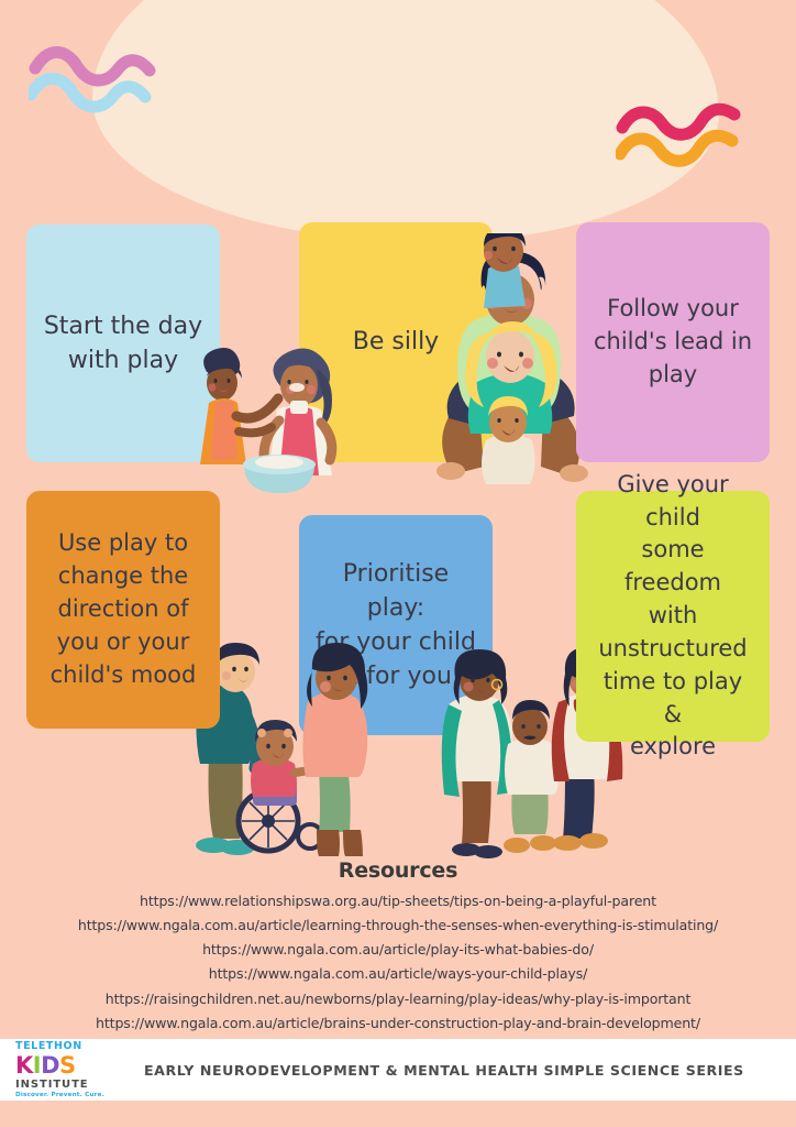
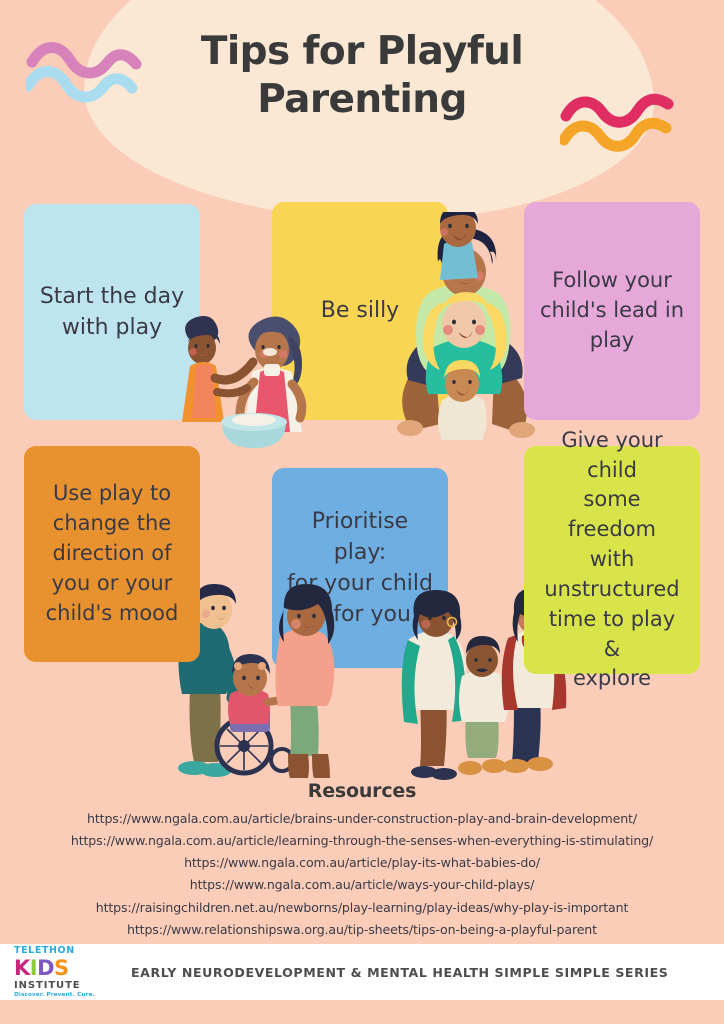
+ Tips for Playful
+ Parenting
  Start the day
  with play
  Be silly
  Follow your
  child's lead in
  play
  Use play to
  change the
  direction of
  you or your
  child's mood
  Prioritise play:
  for your child
  for you
  Give your child
  some freedom
  with
  unstructured
  time to play &
  explore
  Resources
- https://www.relationshipswa.org.au/tip-sheets/tips-on-being-a-playful-parent
+ https://www.ngala.com.au/article/brains-under-construction-play-and-brain-development/
  https://www.ngala.com.au/article/learning-through-the-senses-when-everything-is-stimulating/
  https://www.ngala.com.au/article/play-its-what-babies-do/
  https://www.ngala.com.au/article/ways-your-child-plays/
  https://raisingchildren.net.au/newborns/play-learning/play-ideas/why-play-is-important
- https://www.ngala.com.au/article/brains-under-construction-play-and-brain-development/
+ https://www.relationshipswa.org.au/tip-sheets/tips-on-being-a-playful-parent
  TELETHON
  KIDS
  INSTITUTE
- EARLY NEURODEVELOPMENT & MENTAL HEALTH SIMPLE SCIENCE SERIES
+ EARLY NEURODEVELOPMENT & MENTAL HEALTH SIMPLE SIMPLE SERIES
